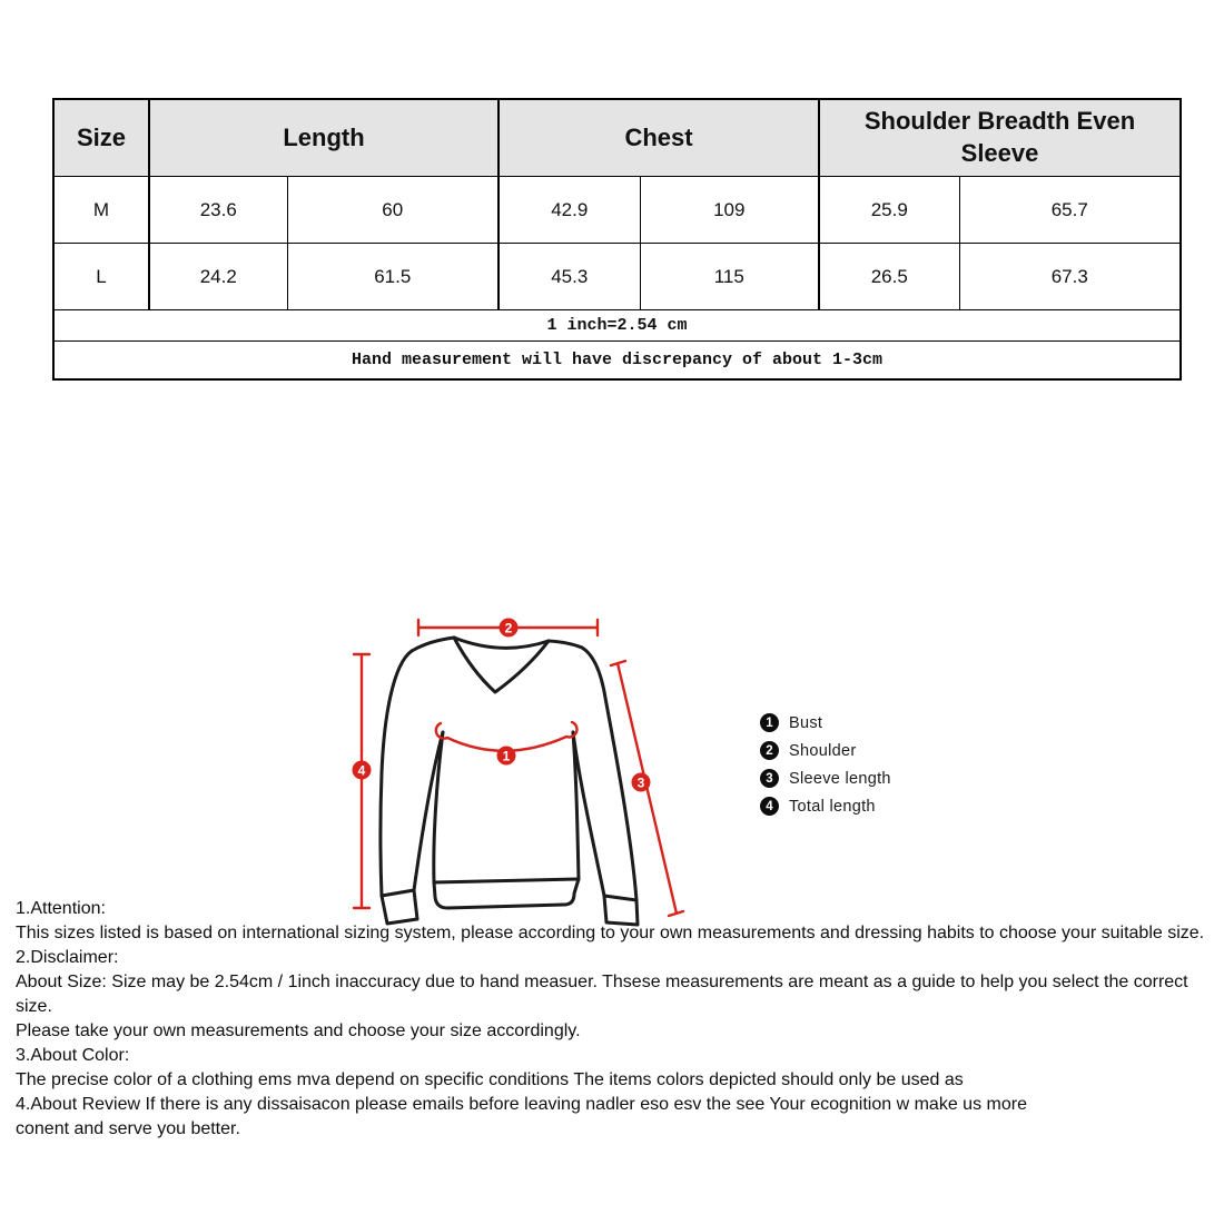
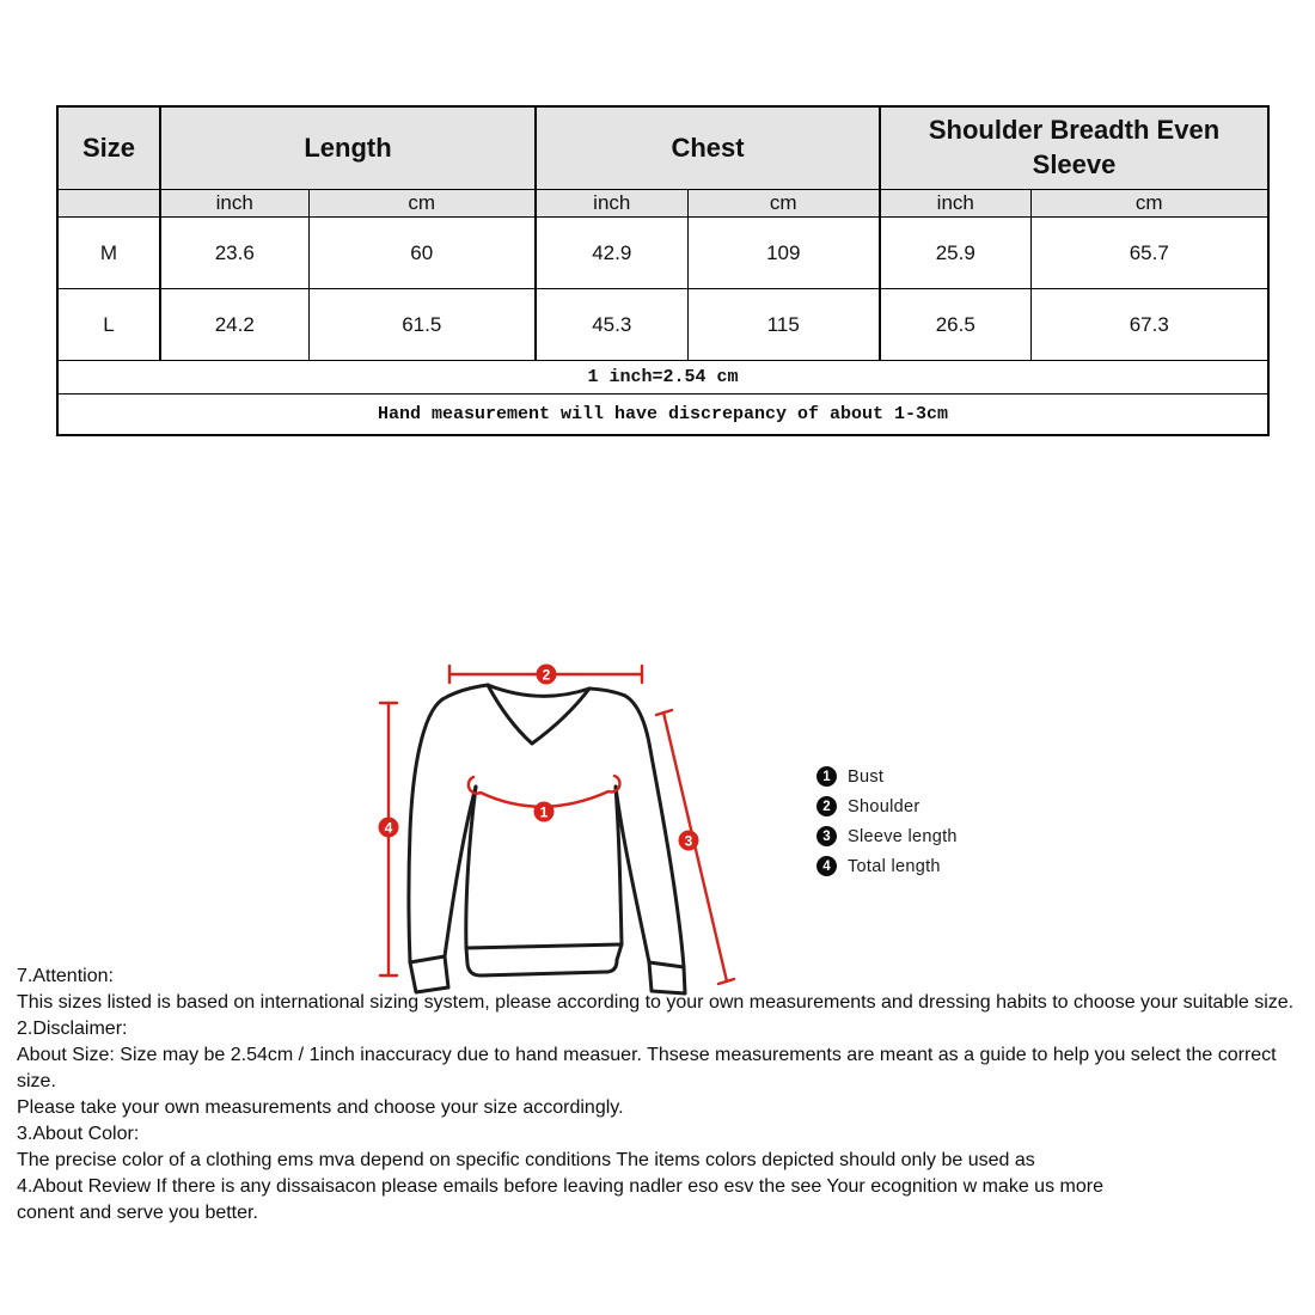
  Size	Length	Chest	Shoulder Breadth Even Sleeve
+ 	inch	cm	inch	cm	inch	cm
  M	23.6	60	42.9	109	25.9	65.7
  L	24.2	61.5	45.3	115	26.5	67.3
  1 inch=2.54 cm
  Hand measurement will have discrepancy of about 1-3cm
  2
  4
  3
  1
  1
  Bust
  2
  Shoulder
  3
  Sleeve length
  4
  Total length
- 1.Attention:
+ 7.Attention:
  This sizes listed is based on international sizing system, please according to your own measurements and dressing habits to choose your suitable size.
  2.Disclaimer:
  About Size: Size may be 2.54cm / 1inch inaccuracy due to hand measuer. Thsese measurements are meant as a guide to help you select the correct size.
  Please take your own measurements and choose your size accordingly.
  3.About Color:
  The precise color of a clothing ems mva depend on specific conditions The items colors depicted should only be used as
  4.About Review If there is any dissaisacon please emails before leaving nadler eso esv the see Your ecognition w make us more
  conent and serve you better.
